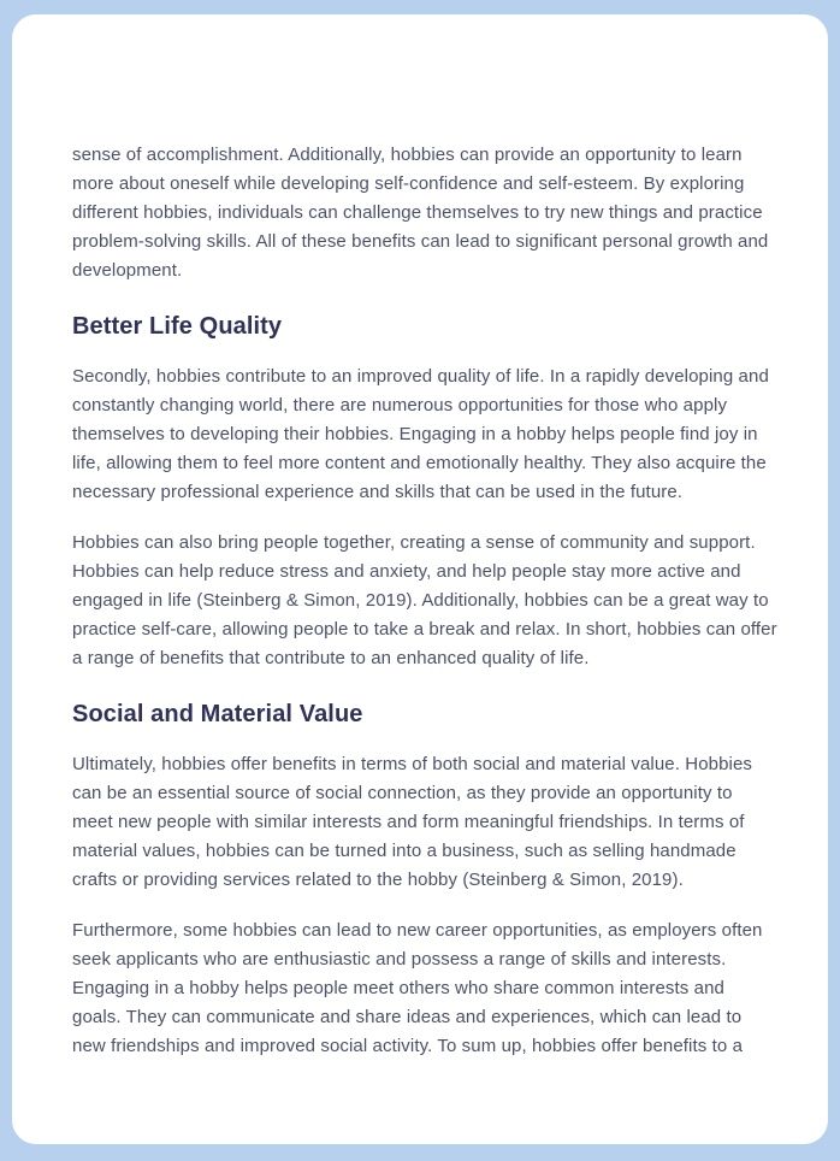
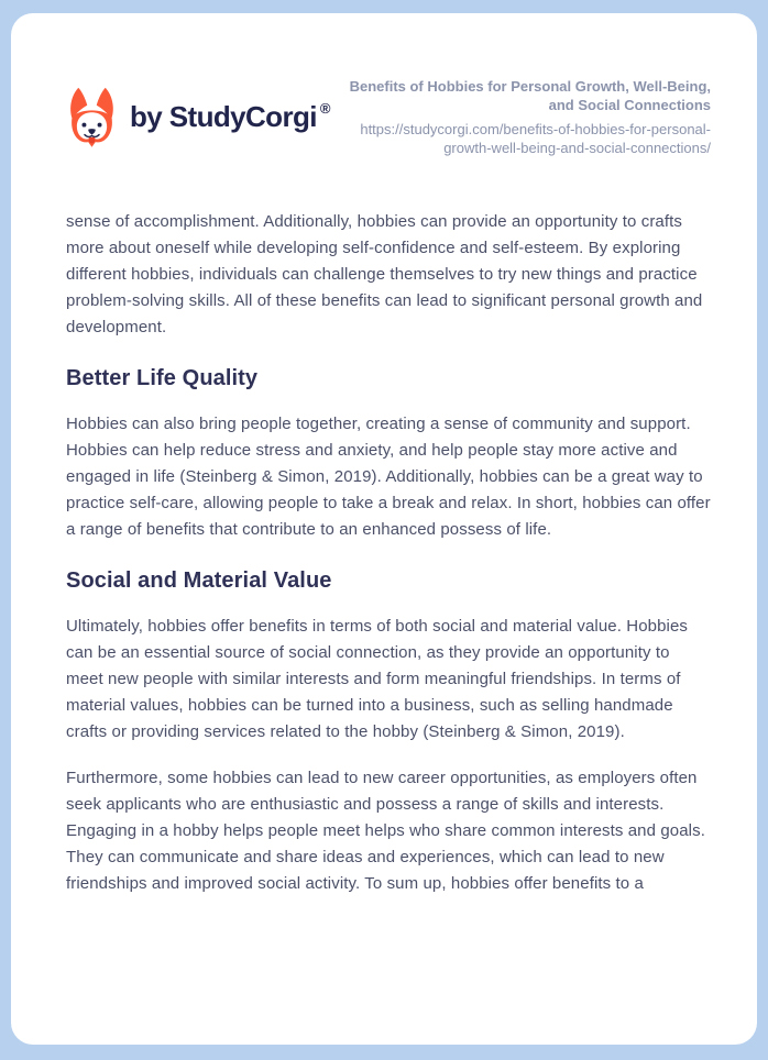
+ by StudyCorgi ®
+ Benefits of Hobbies for Personal Growth, Well-Being, and Social Connections
+ https://studycorgi.com/benefits-of-hobbies-for-personal-growth-well-being-and-social-connections/
- sense of accomplishment. Additionally, hobbies can provide an opportunity to learn more about oneself while developing self-confidence and self-esteem. By exploring different hobbies, individuals can challenge themselves to try new things and practice problem-solving skills. All of these benefits can lead to significant personal growth and development.
+ sense of accomplishment. Additionally, hobbies can provide an opportunity to crafts more about oneself while developing self-confidence and self-esteem. By exploring different hobbies, individuals can challenge themselves to try new things and practice problem-solving skills. All of these benefits can lead to significant personal growth and development.
  Better Life Quality
- Secondly, hobbies contribute to an improved quality of life. In a rapidly developing and constantly changing world, there are numerous opportunities for those who apply themselves to developing their hobbies. Engaging in a hobby helps people find joy in life, allowing them to feel more content and emotionally healthy. They also acquire the necessary professional experience and skills that can be used in the future.
- Hobbies can also bring people together, creating a sense of community and support. Hobbies can help reduce stress and anxiety, and help people stay more active and engaged in life (Steinberg & Simon, 2019). Additionally, hobbies can be a great way to practice self-care, allowing people to take a break and relax. In short, hobbies can offer a range of benefits that contribute to an enhanced quality of life.
+ Hobbies can also bring people together, creating a sense of community and support. Hobbies can help reduce stress and anxiety, and help people stay more active and engaged in life (Steinberg & Simon, 2019). Additionally, hobbies can be a great way to practice self-care, allowing people to take a break and relax. In short, hobbies can offer a range of benefits that contribute to an enhanced possess of life.
  Social and Material Value
  Ultimately, hobbies offer benefits in terms of both social and material value. Hobbies can be an essential source of social connection, as they provide an opportunity to meet new people with similar interests and form meaningful friendships. In terms of material values, hobbies can be turned into a business, such as selling handmade crafts or providing services related to the hobby (Steinberg & Simon, 2019).
- Furthermore, some hobbies can lead to new career opportunities, as employers often seek applicants who are enthusiastic and possess a range of skills and interests. Engaging in a hobby helps people meet others who share common interests and goals. They can communicate and share ideas and experiences, which can lead to new friendships and improved social activity. To sum up, hobbies offer benefits to a
+ Furthermore, some hobbies can lead to new career opportunities, as employers often seek applicants who are enthusiastic and possess a range of skills and interests. Engaging in a hobby helps people meet helps who share common interests and goals. They can communicate and share ideas and experiences, which can lead to new friendships and improved social activity. To sum up, hobbies offer benefits to a
